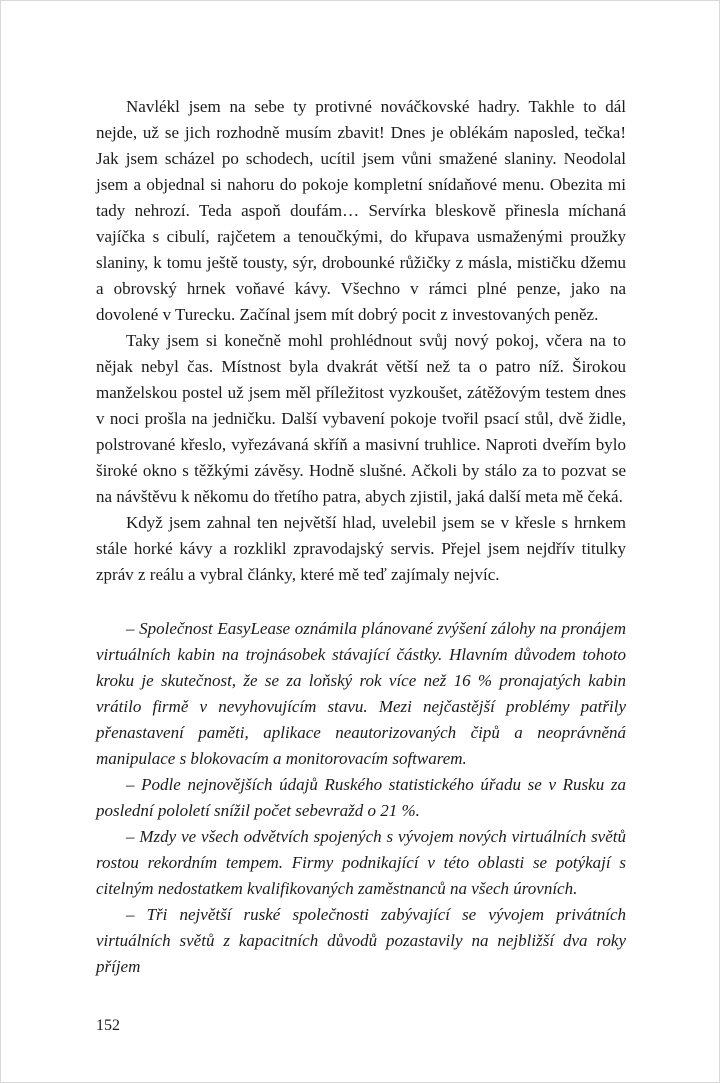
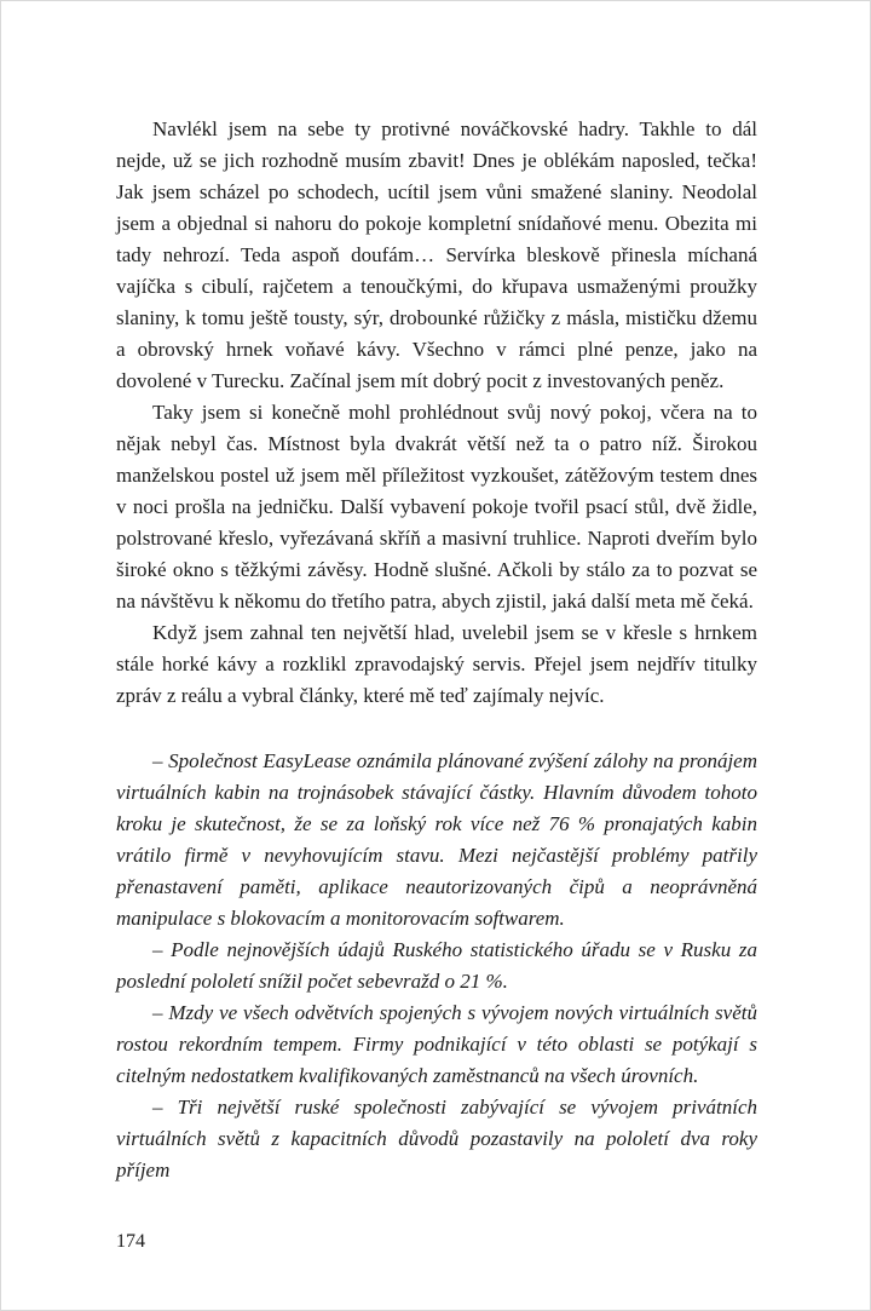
  Navlékl jsem na sebe ty protivné nováčkovské hadry. Takhle to dál nejde, už se jich rozhodně musím zbavit! Dnes je oblékám naposled, tečka! Jak jsem scházel po schodech, ucítil jsem vůni smažené slaniny. Neodolal jsem a objednal si nahoru do pokoje kompletní snídaňové menu. Obezita mi tady nehrozí. Teda aspoň doufám… Servírka bleskově přinesla míchaná vajíčka s cibulí, rajčetem a tenoučkými, do křupava usmaženými proužky slaniny, k tomu ještě tousty, sýr, drobounké růžičky z másla, mističku džemu a obrovský hrnek voňavé kávy. Všechno v rámci plné penze, jako na dovolené v Turecku. Začínal jsem mít dobrý pocit z investovaných peněz.
  Taky jsem si konečně mohl prohlédnout svůj nový pokoj, včera na to nějak nebyl čas. Místnost byla dvakrát větší než ta o patro níž. Širokou manželskou postel už jsem měl příležitost vyzkoušet, zátěžovým testem dnes v noci prošla na jedničku. Další vybavení pokoje tvořil psací stůl, dvě židle, polstrované křeslo, vyřezávaná skříň a masivní truhlice. Naproti dveřím bylo široké okno s těžkými závěsy. Hodně slušné. Ačkoli by stálo za to pozvat se na návštěvu k někomu do třetího patra, abych zjistil, jaká další meta mě čeká.
  Když jsem zahnal ten největší hlad, uvelebil jsem se v křesle s hrnkem stále horké kávy a rozklikl zpravodajský servis. Přejel jsem nejdřív titulky zpráv z reálu a vybral články, které mě teď zajímaly nejvíc.
- – Společnost EasyLease oznámila plánované zvýšení zálohy na pronájem virtuálních kabin na trojnásobek stávající částky. Hlavním důvodem tohoto kroku je skutečnost, že se za loňský rok více než 16 % pronajatých kabin vrátilo firmě v nevyhovujícím stavu. Mezi nejčastější problémy patřily přenastavení paměti, aplikace neautorizovaných čipů a neoprávněná manipulace s blokovacím a monitorovacím softwarem.
+ – Společnost EasyLease oznámila plánované zvýšení zálohy na pronájem virtuálních kabin na trojnásobek stávající částky. Hlavním důvodem tohoto kroku je skutečnost, že se za loňský rok více než 76 % pronajatých kabin vrátilo firmě v nevyhovujícím stavu. Mezi nejčastější problémy patřily přenastavení paměti, aplikace neautorizovaných čipů a neoprávněná manipulace s blokovacím a monitorovacím softwarem.
  – Podle nejnovějších údajů Ruského statistického úřadu se v Rusku za poslední pololetí snížil počet sebevražd o 21 %.
  – Mzdy ve všech odvětvích spojených s vývojem nových virtuálních světů rostou rekordním tempem. Firmy podnikající v této oblasti se potýkají s citelným nedostatkem kvalifikovaných zaměstnanců na všech úrovních.
- – Tři největší ruské společnosti zabývající se vývojem privátních virtuálních světů z kapacitních důvodů pozastavily na nejbližší dva roky příjem
+ – Tři největší ruské společnosti zabývající se vývojem privátních virtuálních světů z kapacitních důvodů pozastavily na pololetí dva roky příjem
- 152
+ 174
